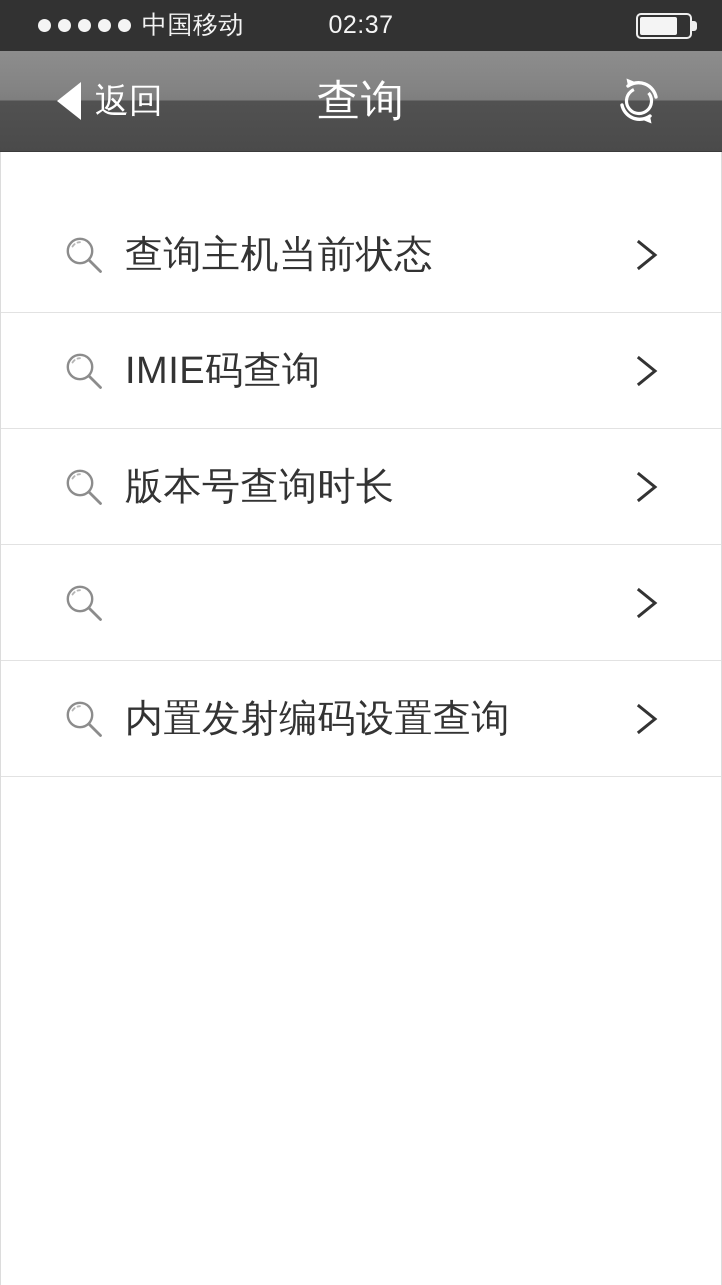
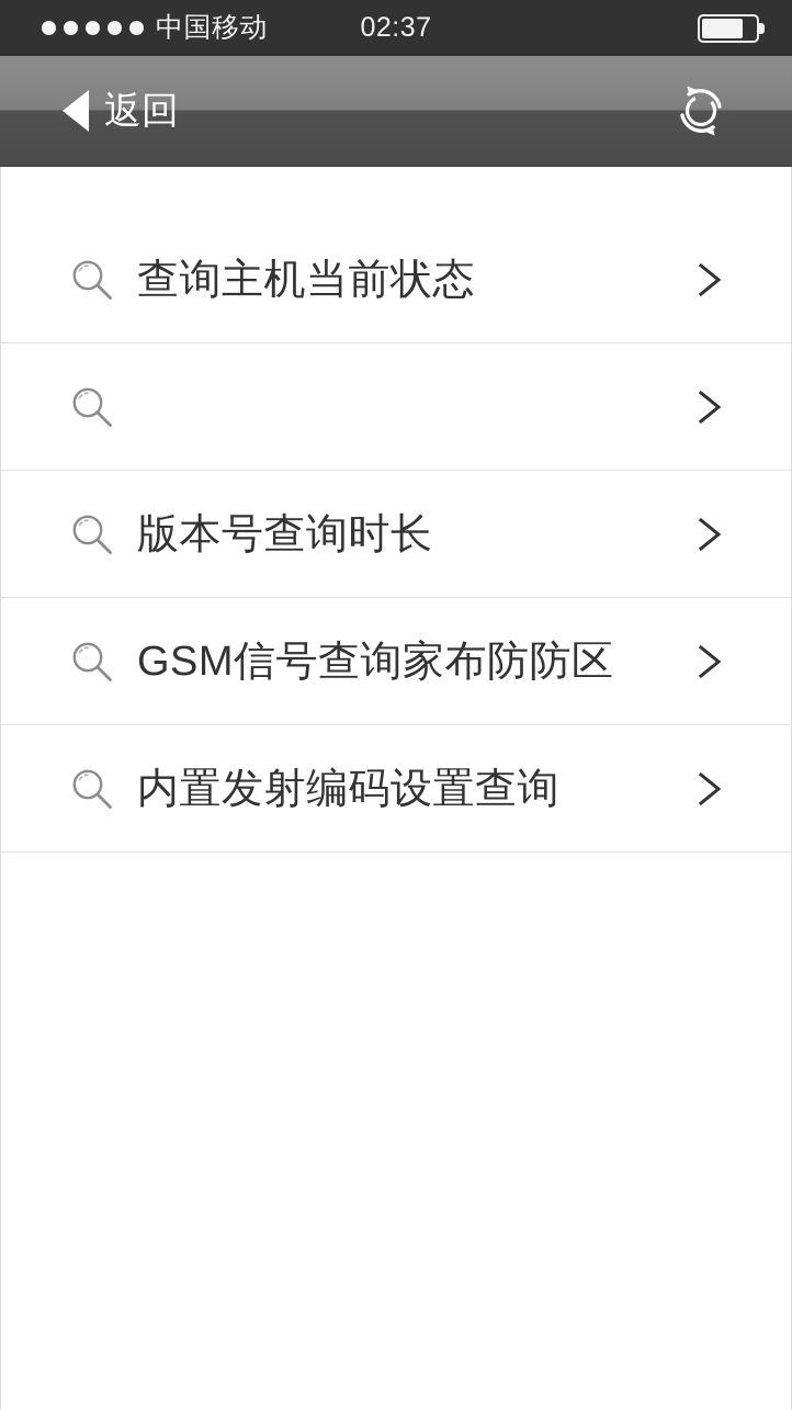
  中国移动
  02:37
  返回
- 查询
  查询主机当前状态
- IMIE码查询
  版本号查询时长
+ GSM信号查询家布防防区
  内置发射编码设置查询
